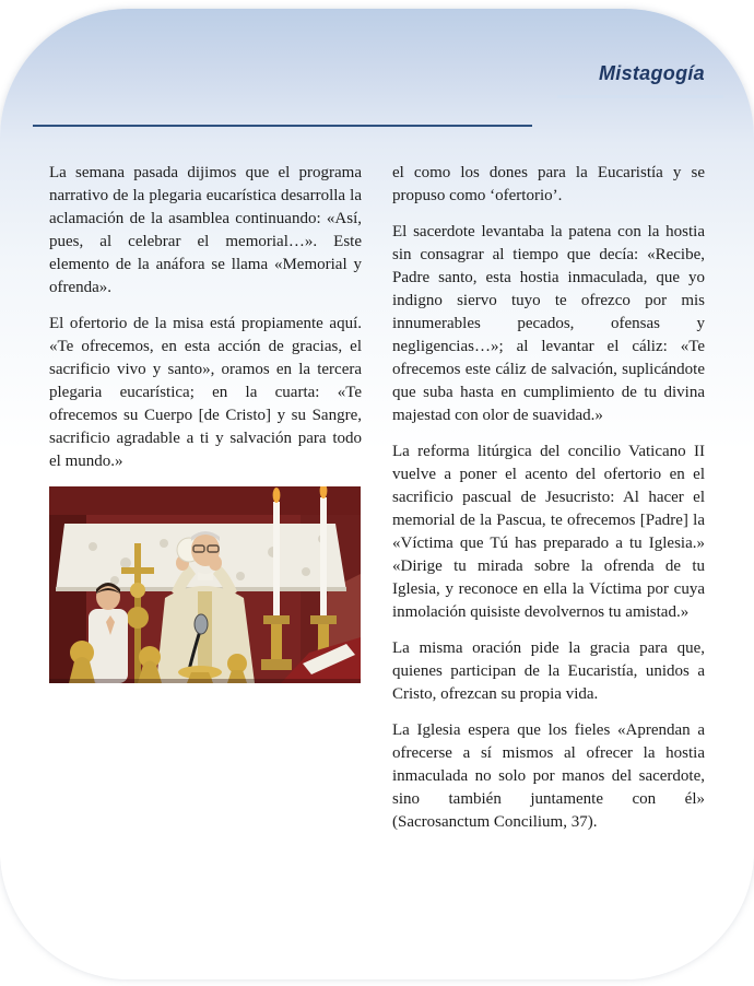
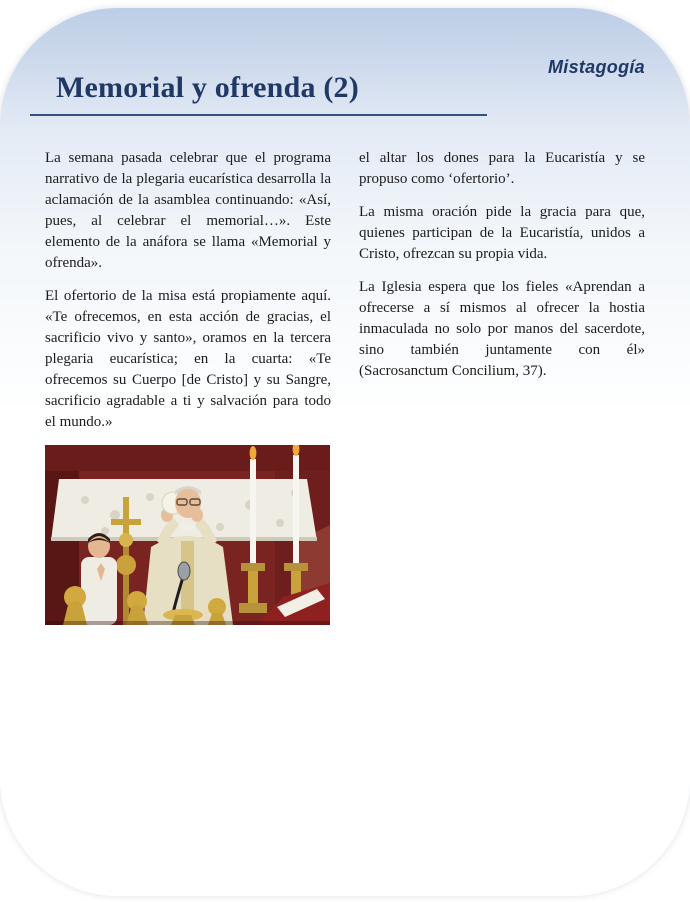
  Mistagogía
+ Memorial y ofrenda (2)
- La semana pasada dijimos que el programa narrativo de la plegaria eucarística desarrolla la aclamación de la asamblea continuando: «Así, pues, al celebrar el memorial…». Este elemento de la anáfora se llama «Memorial y ofrenda».
+ La semana pasada celebrar que el programa narrativo de la plegaria eucarística desarrolla la aclamación de la asamblea continuando: «Así, pues, al celebrar el memorial…». Este elemento de la anáfora se llama «Memorial y ofrenda».
  El ofertorio de la misa está propiamente aquí. «Te ofrecemos, en esta acción de gracias, el sacrificio vivo y santo», oramos en la tercera plegaria eucarística; en la cuarta: «Te ofrecemos su Cuerpo [de Cristo] y su Sangre, sacrificio agradable a ti y salvación para todo el mundo.»
- el como los dones para la Eucaristía y se propuso como ‘ofertorio’.
+ el altar los dones para la Eucaristía y se propuso como ‘ofertorio’.
- El sacerdote levantaba la patena con la hostia sin consagrar al tiempo que decía: «Recibe, Padre santo, esta hostia inmaculada, que yo indigno siervo tuyo te ofrezco por mis innumerables pecados, ofensas y negligencias…»; al levantar el cáliz: «Te ofrecemos este cáliz de salvación, suplicándote que suba hasta en cumplimiento de tu divina majestad con olor de suavidad.»
- La reforma litúrgica del concilio Vaticano II vuelve a poner el acento del ofertorio en el sacrificio pascual de Jesucristo: Al hacer el memorial de la Pascua, te ofrecemos [Padre] la «Víctima que Tú has preparado a tu Iglesia.» «Dirige tu mirada sobre la ofrenda de tu Iglesia, y reconoce en ella la Víctima por cuya inmolación quisiste devolvernos tu amistad.»
  La misma oración pide la gracia para que, quienes participan de la Eucaristía, unidos a Cristo, ofrezcan su propia vida.
  La Iglesia espera que los fieles «Aprendan a ofrecerse a sí mismos al ofrecer la hostia inmaculada no solo por manos del sacerdote, sino también juntamente con él» (Sacrosanctum Concilium, 37).
